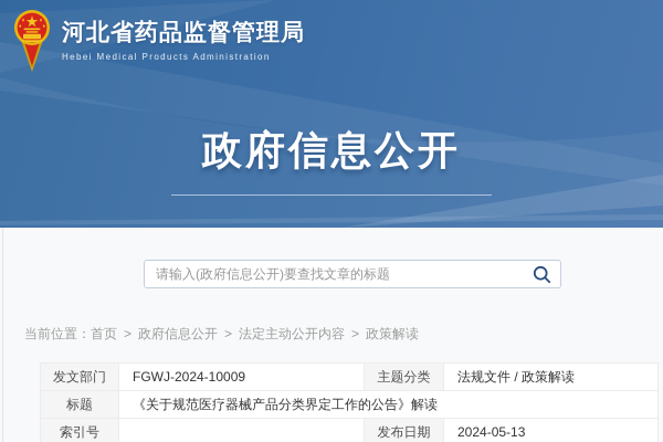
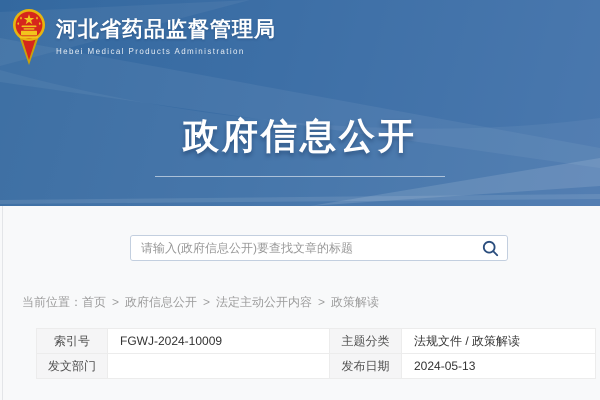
  河北省药品监督管理局
  Hebei Medical Products Administration
  政府信息公开
  请输入(政府信息公开)要查找文章的标题
  当前位置：首页 > 政府信息公开 > 法定主动公开内容 > 政策解读
- 发文部门	FGWJ-2024-10009	主题分类	法规文件 / 政策解读
+ 索引号	FGWJ-2024-10009	主题分类	法规文件 / 政策解读
- 标题	《关于规范医疗器械产品分类界定工作的公告》解读
- 索引号		发布日期	2024-05-13
+ 发文部门		发布日期	2024-05-13
